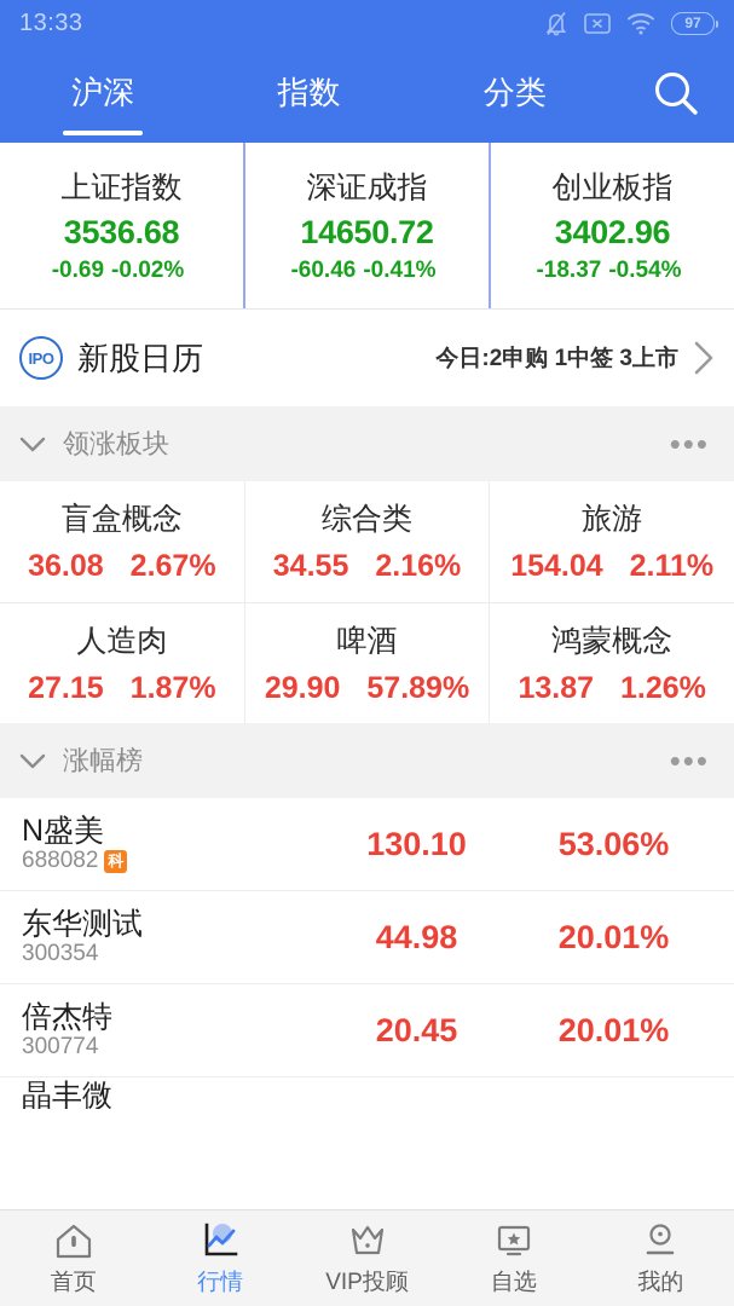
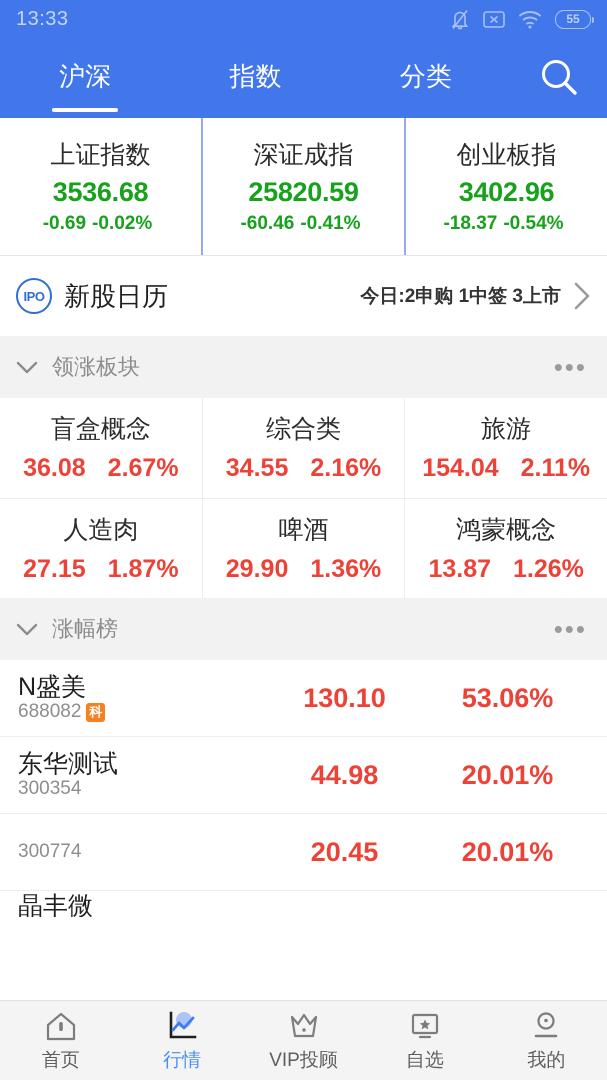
  13:33
- 97
+ 55
  沪深
  指数
  分类
  上证指数
  3536.68
  -0.69 -0.02%
  深证成指
- 14650.72
+ 25820.59
  -60.46 -0.41%
  创业板指
  3402.96
  -18.37 -0.54%
  IPO
  新股日历
  今日:2申购 1中签 3上市
  领涨板块
  •••
  盲盒概念
  36.08
  2.67%
  综合类
  34.55
  2.16%
  旅游
  154.04
  2.11%
  人造肉
  27.15
  1.87%
  啤酒
  29.90
- 57.89%
+ 1.36%
  鸿蒙概念
  13.87
  1.26%
  涨幅榜
  •••
  N盛美
  688082
  科
  130.10
  53.06%
  东华测试
  300354
  44.98
  20.01%
- 倍杰特
  300774
  20.45
  20.01%
  晶丰微
  首页
  行情
  VIP投顾
  自选
  我的
